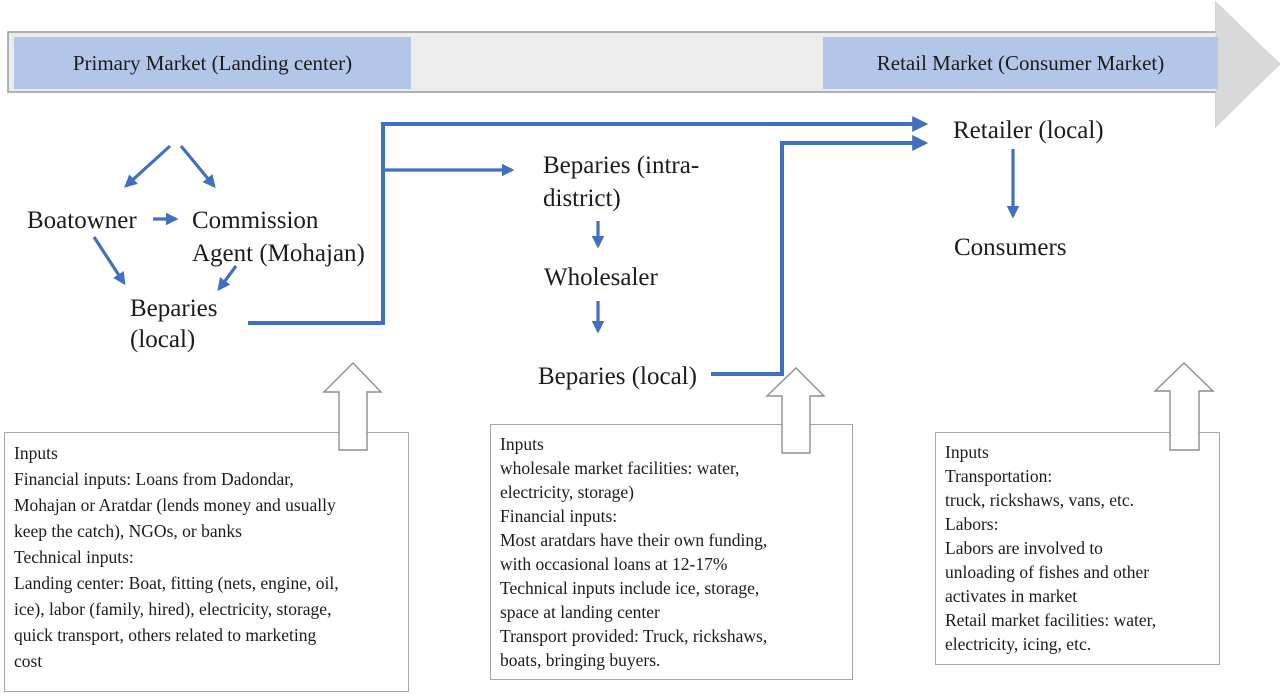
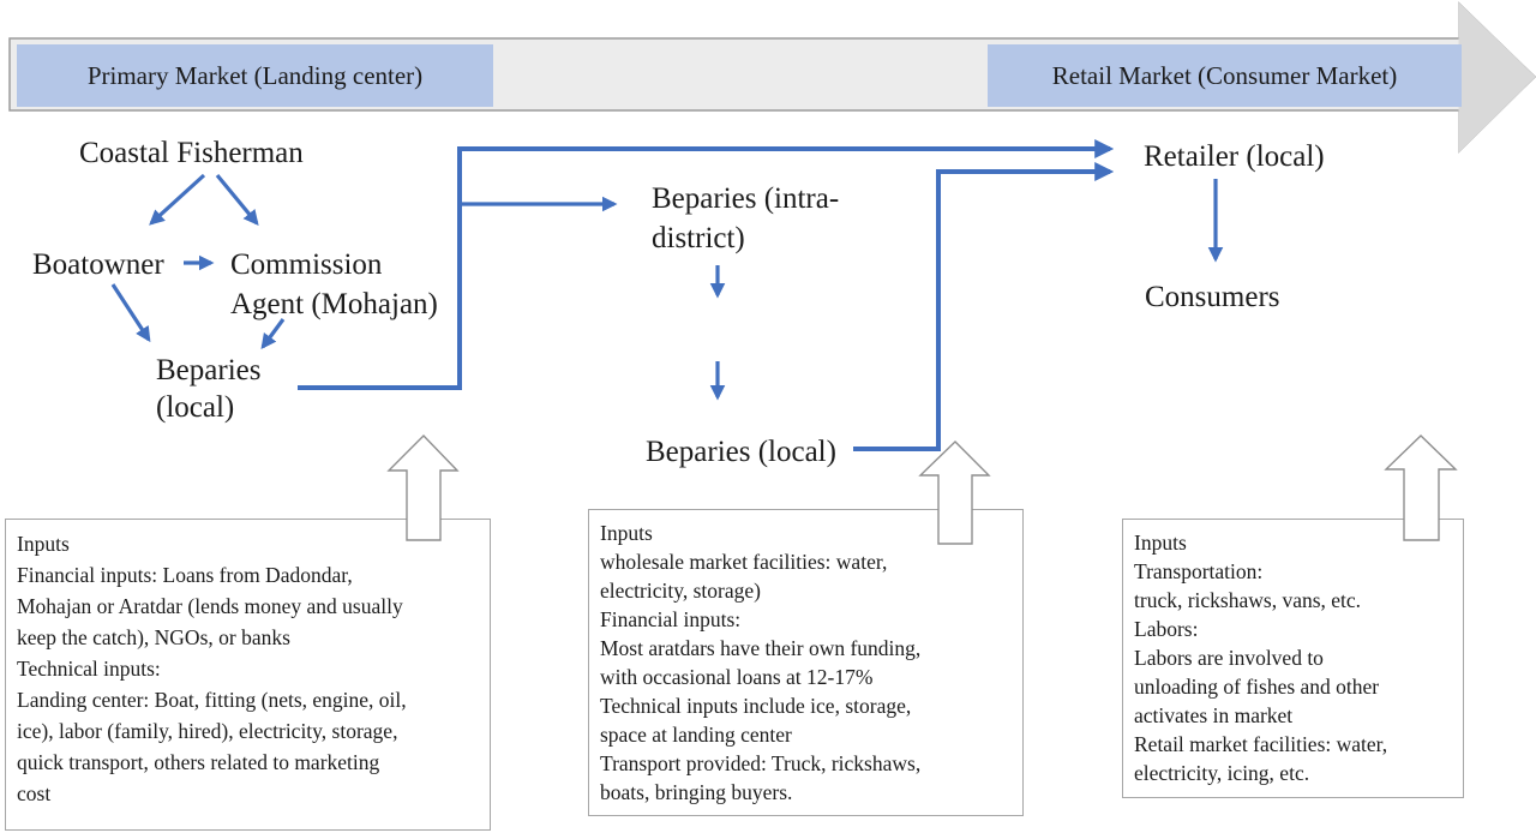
  Primary Market (Landing center)
  Retail Market (Consumer Market)
  Inputs
  Financial inputs: Loans from Dadondar,
  Mohajan or Aratdar (lends money and usually
  keep the catch), NGOs, or banks
  Technical inputs:
  Landing center: Boat, fitting (nets, engine, oil,
  ice), labor (family, hired), electricity, storage,
  quick transport, others related to marketing
  cost
  Inputs
  wholesale market facilities: water,
  electricity, storage)
  Financial inputs:
  Most aratdars have their own funding,
  with occasional loans at 12-17%
  Technical inputs include ice, storage,
  space at landing center
  Transport provided: Truck, rickshaws,
  boats, bringing buyers.
  Inputs
  Transportation:
  truck, rickshaws, vans, etc.
  Labors:
  Labors are involved to
  unloading of fishes and other
  activates in market
  Retail market facilities: water,
  electricity, icing, etc.
+ Coastal Fisherman
  Boatowner
  Commission
  Agent (Mohajan)
  Beparies
  (local)
  Beparies (intra-
  district)
- Wholesaler
  Beparies (local)
  Retailer (local)
  Consumers
